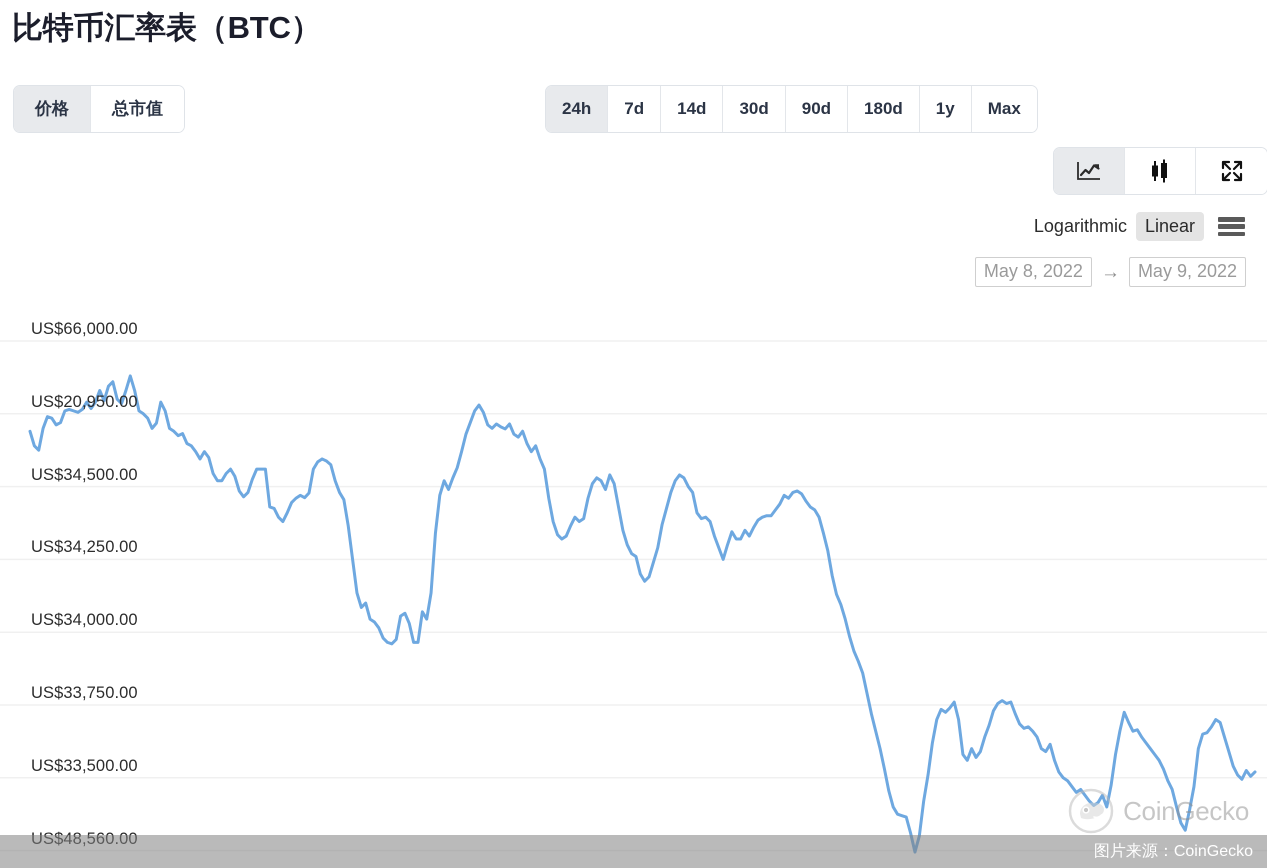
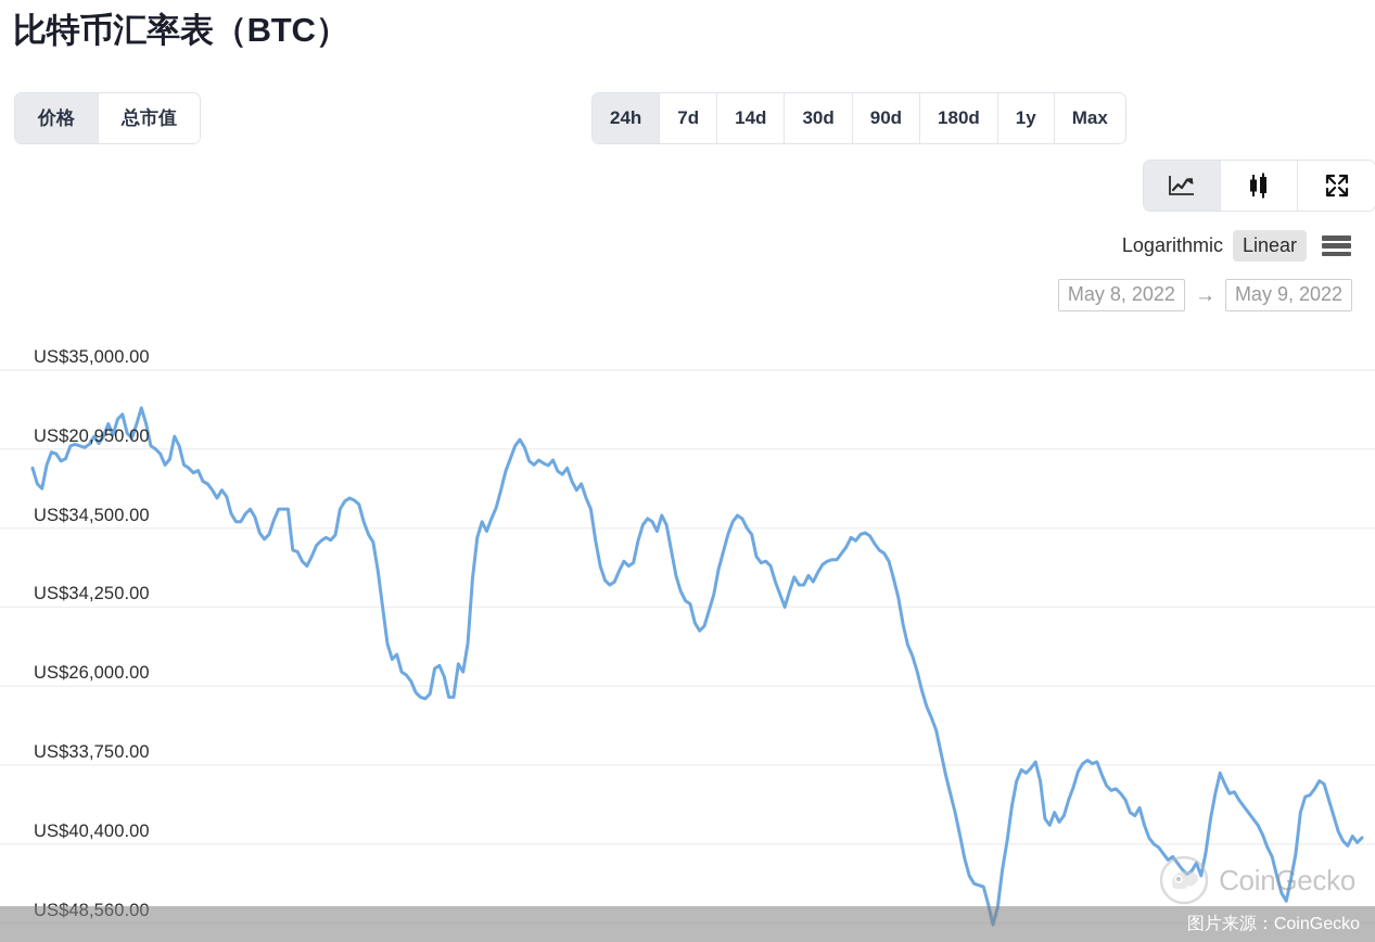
  比特币汇率表（BTC）
  价格
  总市值
  24h
  7d
  14d
  30d
  90d
  180d
  1y
  Max
  Logarithmic
  Linear
  May 8, 2022
  →
  May 9, 2022
- US$66,000.00
+ US$35,000.00
  US$20,950.00
  US$34,500.00
  US$34,250.00
- US$34,000.00
+ US$26,000.00
  US$33,750.00
- US$33,500.00
+ US$40,400.00
  US$48,560.00
  CoinGecko
  图片来源：CoinGecko
